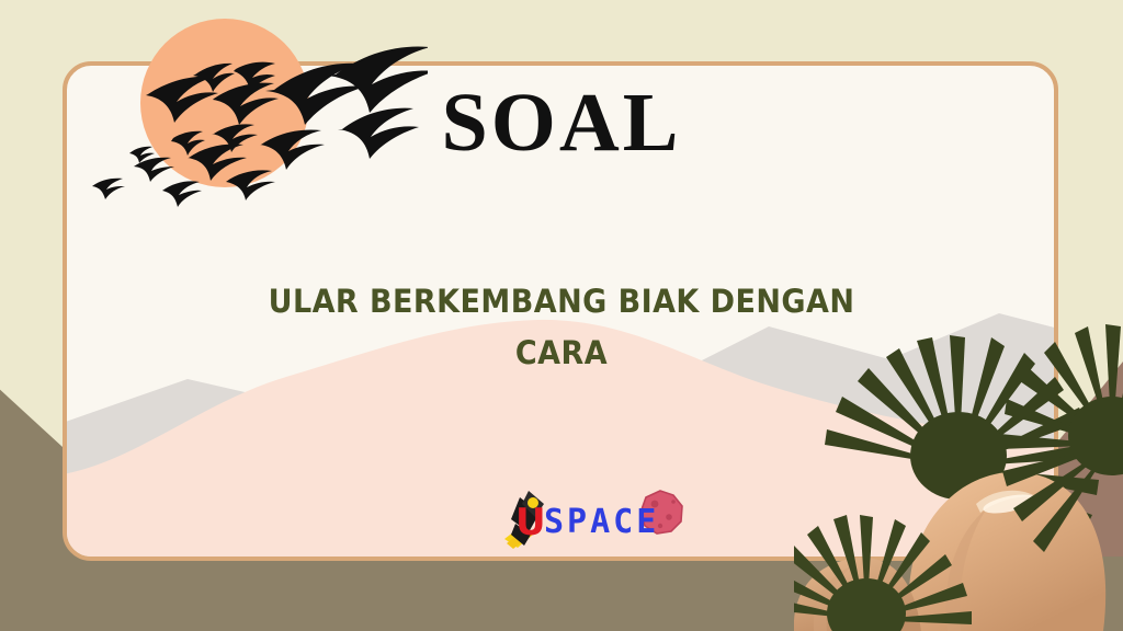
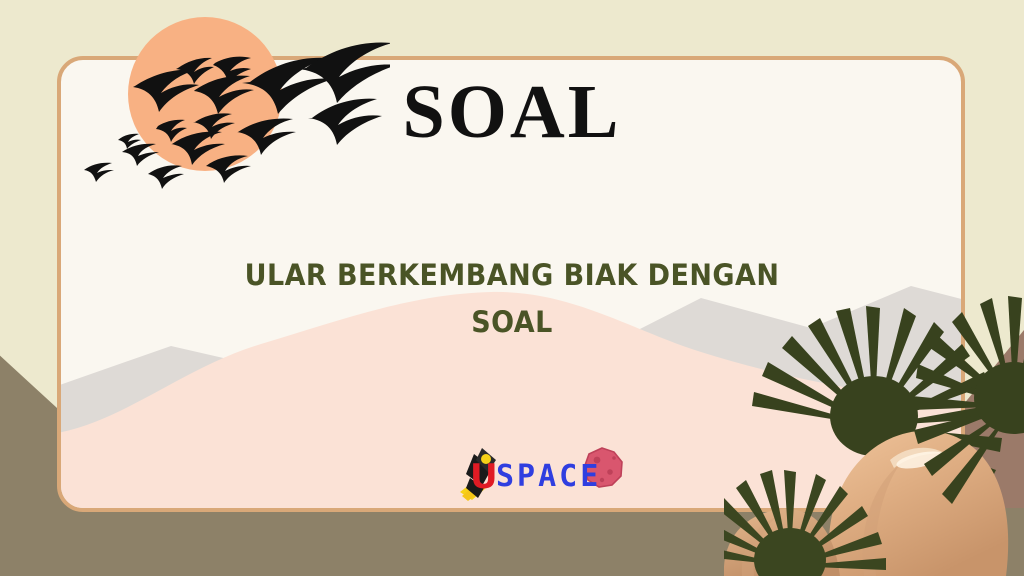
  SOAL
- ULAR BERKEMBANG BIAK DENGAN CARA
+ ULAR BERKEMBANG BIAK DENGAN SOAL
  U
  SPACE
